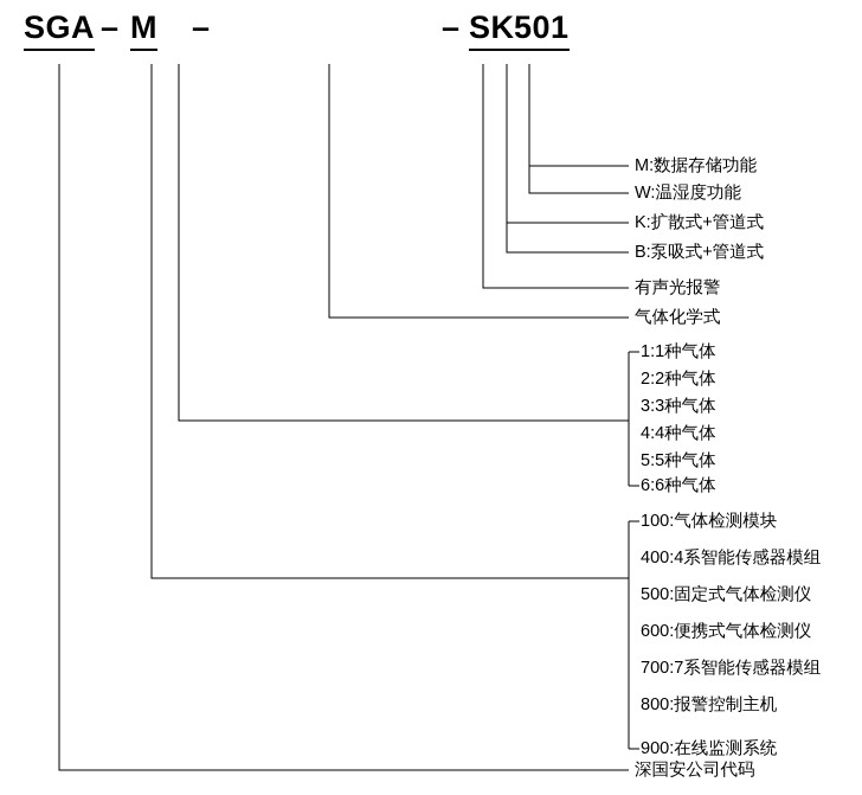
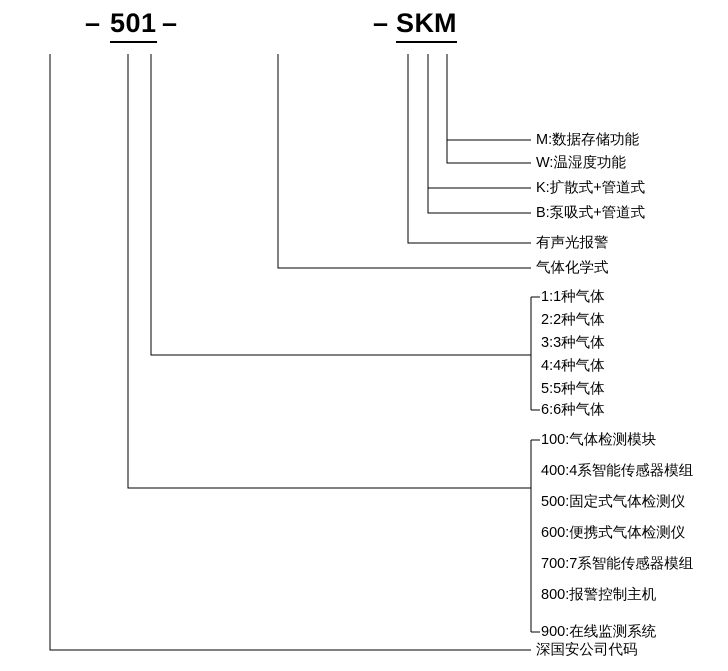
- SGA
  –
- M
+ 501
  –
  –
  SK
- 501
+ M
  M:数据存储功能
  W:温湿度功能
  K:扩散式+管道式
  B:泵吸式+管道式
  有声光报警
  气体化学式
  1:1种气体
  2:2种气体
  3:3种气体
  4:4种气体
  5:5种气体
  6:6种气体
  100:气体检测模块
  400:4系智能传感器模组
  500:固定式气体检测仪
  600:便携式气体检测仪
  700:7系智能传感器模组
  800:报警控制主机
  900:在线监测系统
  深国安公司代码
